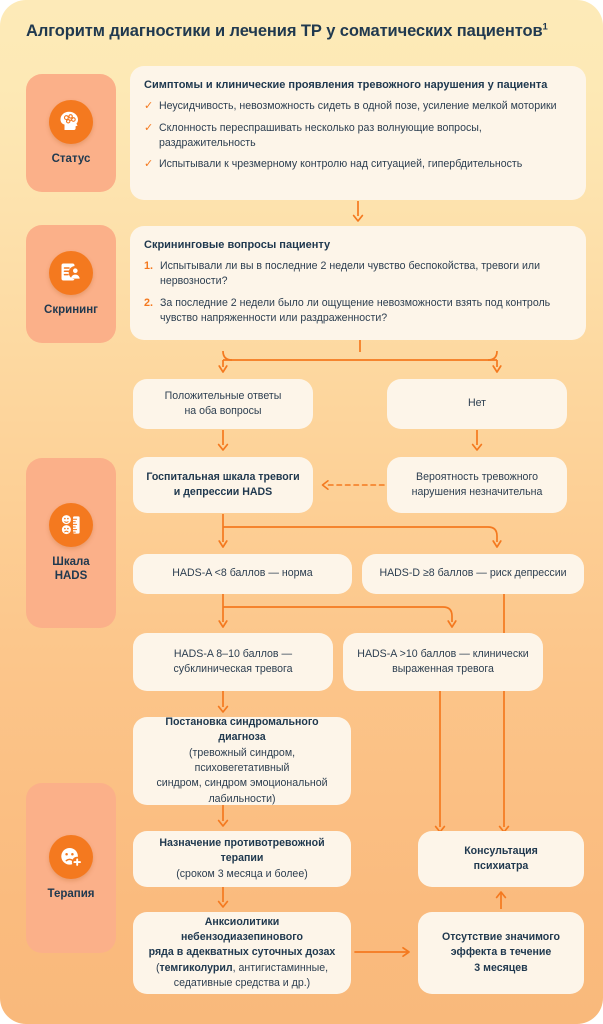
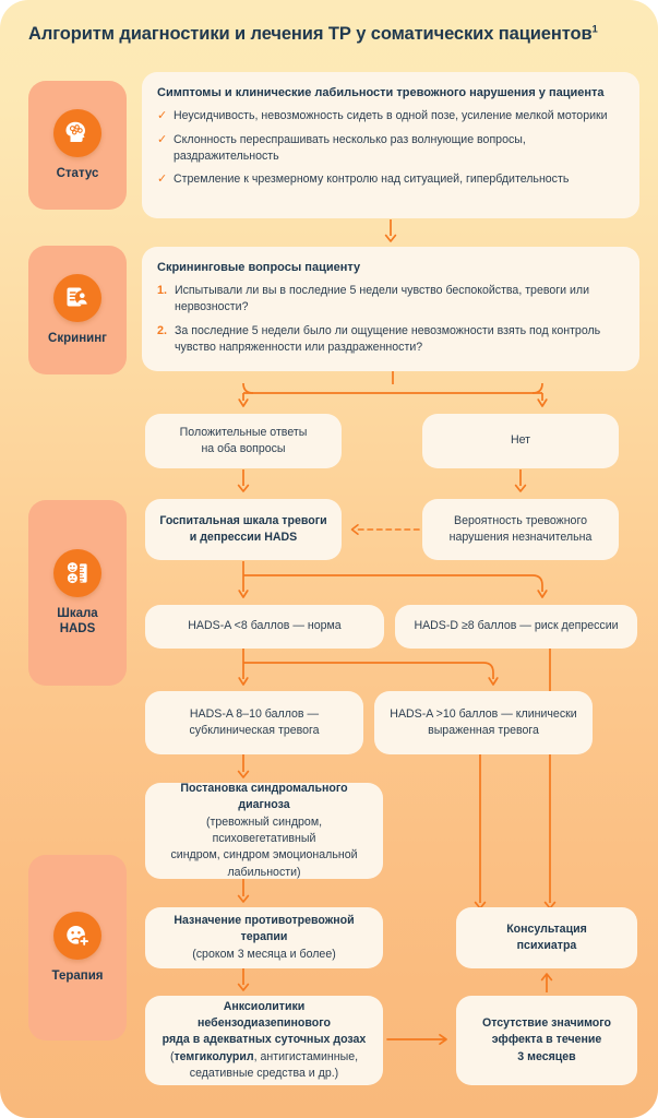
  Алгоритм диагностики и лечения ТР у соматических пациентов1
  Статус
  Скрининг
  Шкала
  HADS
  Терапия
- Симптомы и клинические проявления тревожного нарушения у пациента
+ Симптомы и клинические лабильности тревожного нарушения у пациента
  ✓
  Неусидчивость, невозможность сидеть в одной позе, усиление мелкой моторики
  ✓
  Склонность переспрашивать несколько раз волнующие вопросы, раздражительность
  ✓
- Испытывали к чрезмерному контролю над ситуацией, гипербдительность
+ Стремление к чрезмерному контролю над ситуацией, гипербдительность
  Скрининговые вопросы пациенту
  1.
- Испытывали ли вы в последние 2 недели чувство беспокойства, тревоги или нервозности?
+ Испытывали ли вы в последние 5 недели чувство беспокойства, тревоги или нервозности?
  2.
- За последние 2 недели было ли ощущение невозможности взять под контроль чувство напряженности или раздраженности?
+ За последние 5 недели было ли ощущение невозможности взять под контроль чувство напряженности или раздраженности?
  Положительные ответы
  на оба вопросы
  Нет
  Госпитальная шкала тревоги
  и депрессии HADS
  Вероятность тревожного
  нарушения незначительна
  HADS-A <8 баллов — норма
  HADS-D ≥8 баллов — риск депрессии
  HADS-A 8–10 баллов —
  субклиническая тревога
  HADS-A >10 баллов — клинически
  выраженная тревога
  Постановка синдромального диагноза
  (тревожный синдром, психовегетативный
  синдром, синдром эмоциональной
  лабильности)
  Назначение противотревожной терапии
  (сроком 3 месяца и более)
  Консультация
  психиатра
  Анксиолитики небензодиазепинового
  ряда в адекватных суточных дозах
  (темгиколурил, антигистаминные,
  седативные средства и др.)
  Отсутствие значимого
  эффекта в течение
  3 месяцев
